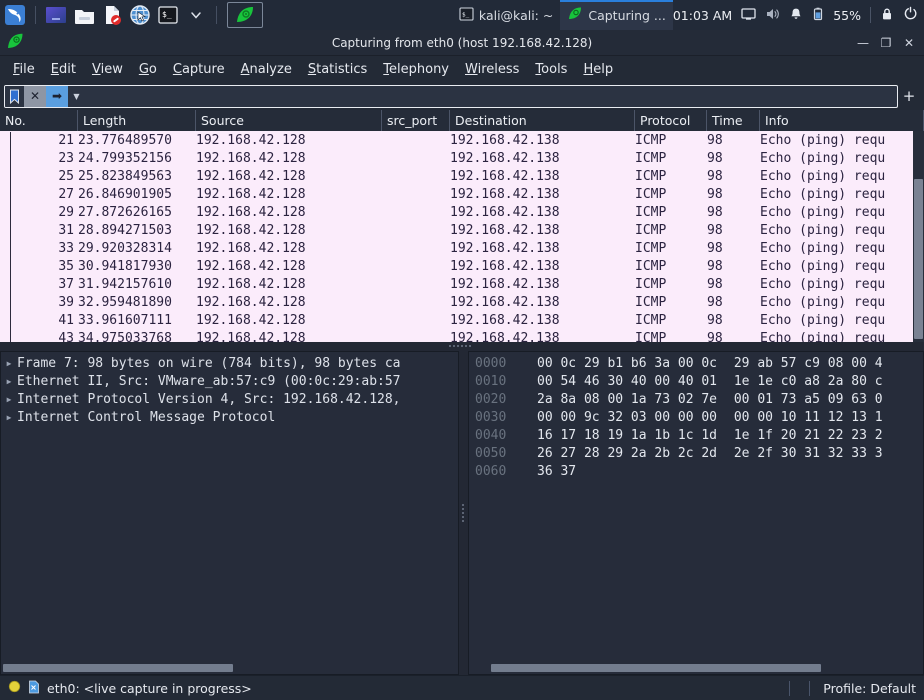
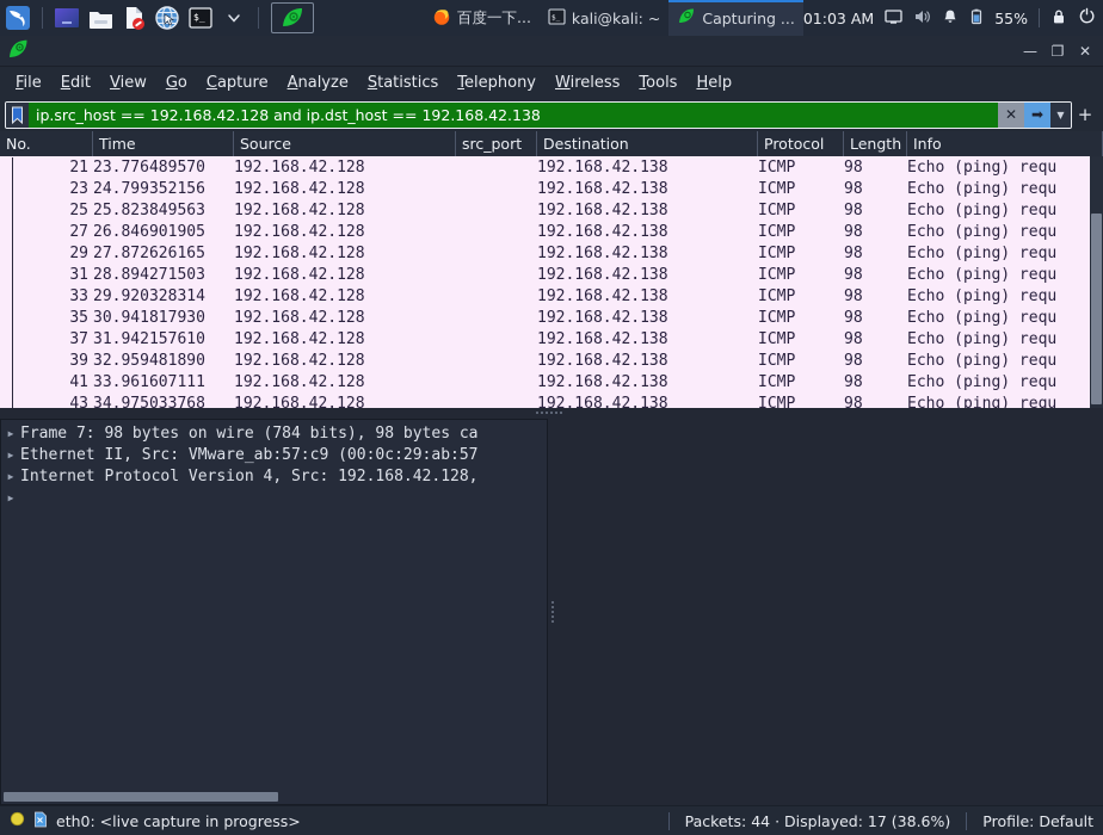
  $_
+ 百度一下...
  kali@kali: ~
  Capturing ...
  01:03 AM
  55%
- Capturing from eth0 (host 192.168.42.128)
  —
  ❐
  ✕
  File
  Edit
  View
  Go
  Capture
  Analyze
  Statistics
  Telephony
  Wireless
  Tools
  Help
+ ip.src_host == 192.168.42.128 and ip.dst_host == 192.168.42.138
  ✕
  ➡
  ▼
  +
  No.
- Length
+ Time
  Source
  src_port
  Destination
  Protocol
- Time
+ Length
  Info
  21
  23.776489570
  192.168.42.128
  192.168.42.138
  ICMP
  98
  Echo (ping) requ
  23
  24.799352156
  192.168.42.128
  192.168.42.138
  ICMP
  98
  Echo (ping) requ
  25
  25.823849563
  192.168.42.128
  192.168.42.138
  ICMP
  98
  Echo (ping) requ
  27
  26.846901905
  192.168.42.128
  192.168.42.138
  ICMP
  98
  Echo (ping) requ
  29
  27.872626165
  192.168.42.128
  192.168.42.138
  ICMP
  98
  Echo (ping) requ
  31
  28.894271503
  192.168.42.128
  192.168.42.138
  ICMP
  98
  Echo (ping) requ
  33
  29.920328314
  192.168.42.128
  192.168.42.138
  ICMP
  98
  Echo (ping) requ
  35
  30.941817930
  192.168.42.128
  192.168.42.138
  ICMP
  98
  Echo (ping) requ
  37
  31.942157610
  192.168.42.128
  192.168.42.138
  ICMP
  98
  Echo (ping) requ
  39
  32.959481890
  192.168.42.128
  192.168.42.138
  ICMP
  98
  Echo (ping) requ
  41
  33.961607111
  192.168.42.128
  192.168.42.138
  ICMP
  98
  Echo (ping) requ
  43
  34.975033768
  192.168.42.128
  192.168.42.138
  ICMP
  98
  Echo (ping) requ
  ▶
  Frame 7: 98 bytes on wire (784 bits), 98 bytes ca
  ▶
  Ethernet II, Src: VMware_ab:57:c9 (00:0c:29:ab:57
  ▶
  Internet Protocol Version 4, Src: 192.168.42.128,
  ▶
- Internet Control Message Protocol
- 0000
- 00 0c 29 b1 b6 3a 00 0c 29 ab 57 c9 08 00 4
- 0010
- 00 54 46 30 40 00 40 01 1e 1e c0 a8 2a 80 c
- 0020
- 2a 8a 08 00 1a 73 02 7e 00 01 73 a5 09 63 0
- 0030
- 00 00 9c 32 03 00 00 00 00 00 10 11 12 13 1
- 0040
- 16 17 18 19 1a 1b 1c 1d 1e 1f 20 21 22 23 2
- 0050
- 26 27 28 29 2a 2b 2c 2d 2e 2f 30 31 32 33 3
- 0060
- 36 37
  eth0: <live capture in progress>
+ Packets: 44 · Displayed: 17 (38.6%)
  Profile: Default
